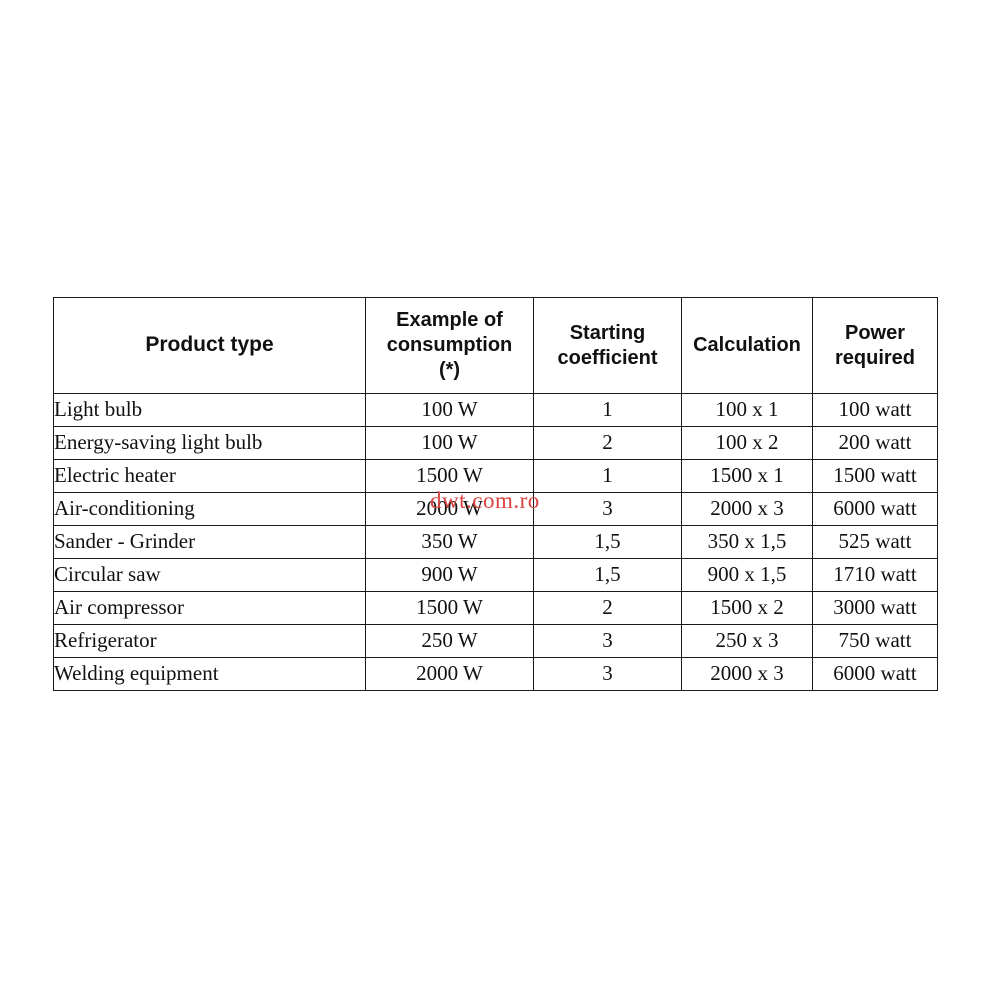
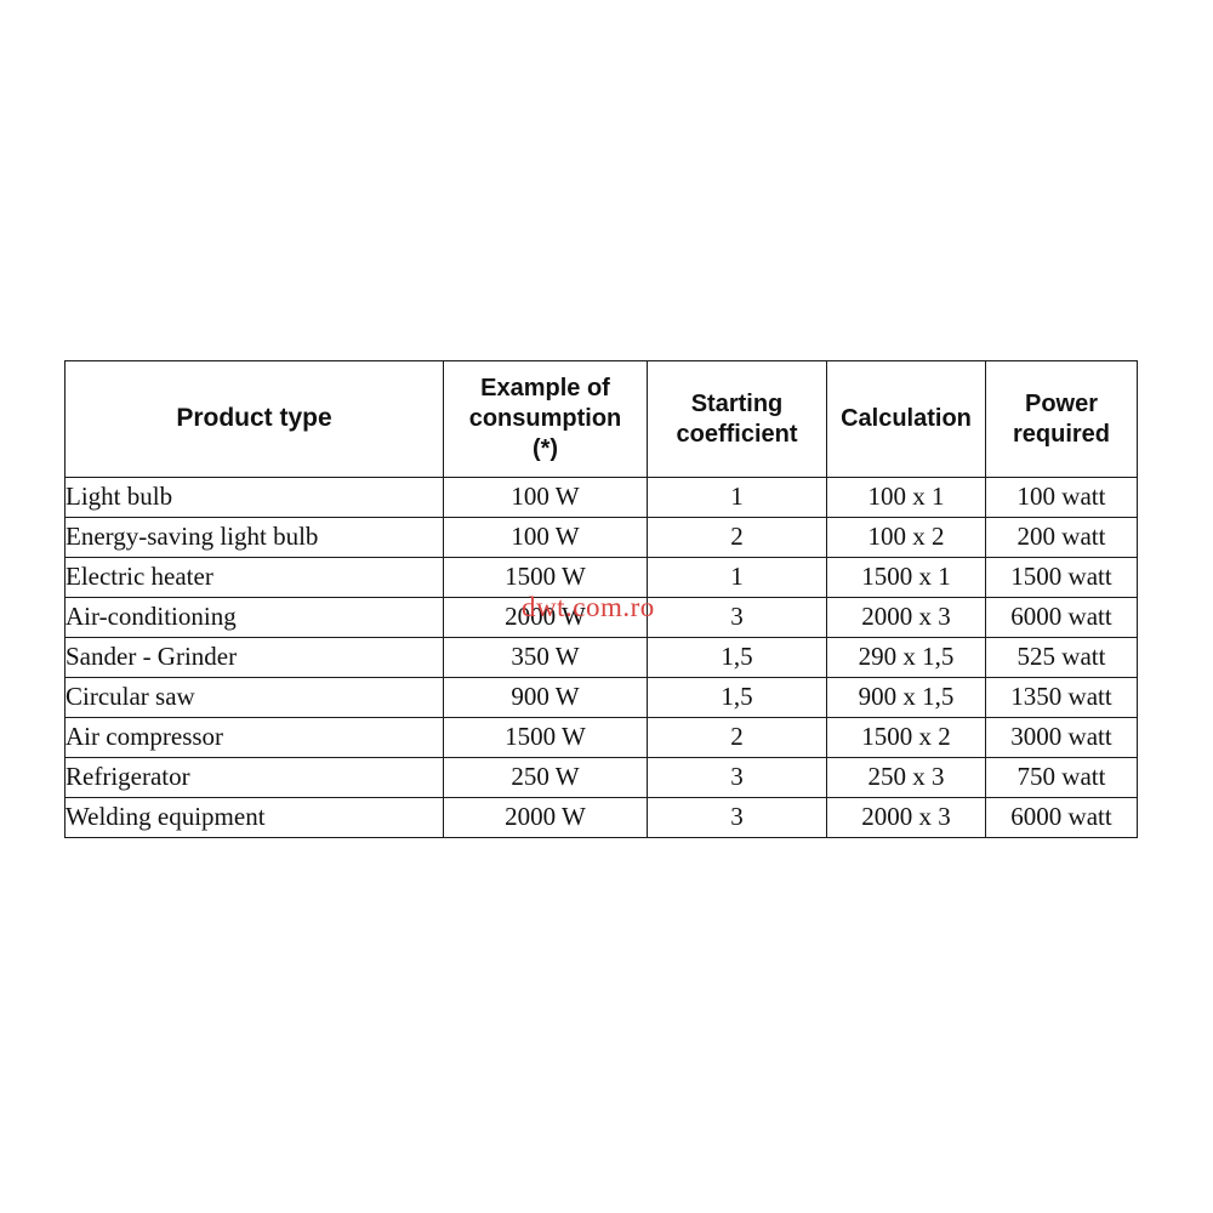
  Product type	Example of consumption (*)	Starting coefficient	Calculation	Power required
  Light bulb	100 W	1	100 x 1	100 watt
  Energy-saving light bulb	100 W	2	100 x 2	200 watt
  Electric heater	1500 W	1	1500 x 1	1500 watt
  Air-conditioning	2000 W	3	2000 x 3	6000 watt
- Sander - Grinder	350 W	1,5	350 x 1,5	525 watt
+ Sander - Grinder	350 W	1,5	290 x 1,5	525 watt
- Circular saw	900 W	1,5	900 x 1,5	1710 watt
+ Circular saw	900 W	1,5	900 x 1,5	1350 watt
  Air compressor	1500 W	2	1500 x 2	3000 watt
  Refrigerator	250 W	3	250 x 3	750 watt
  Welding equipment	2000 W	3	2000 x 3	6000 watt
  dwt.com.ro
